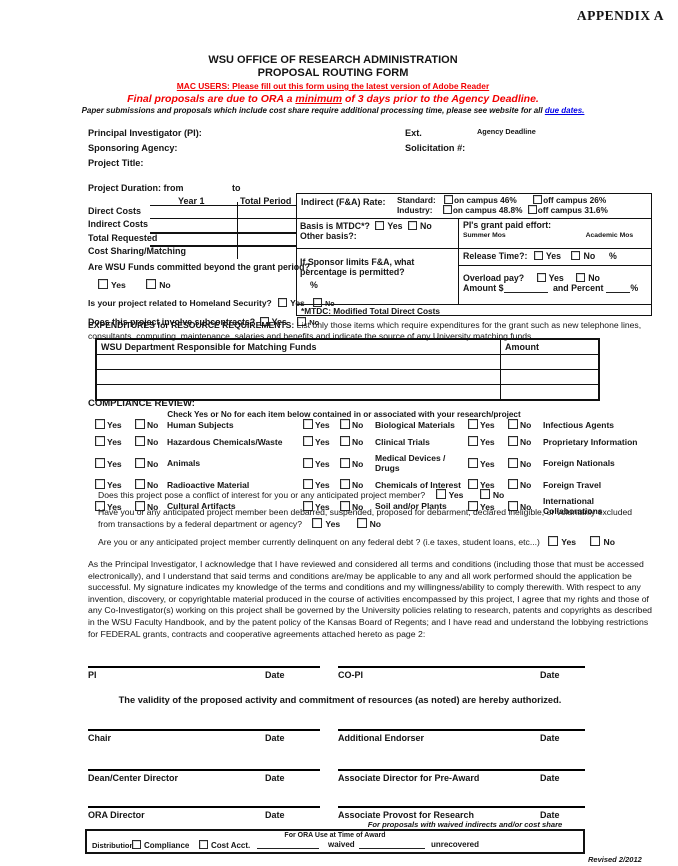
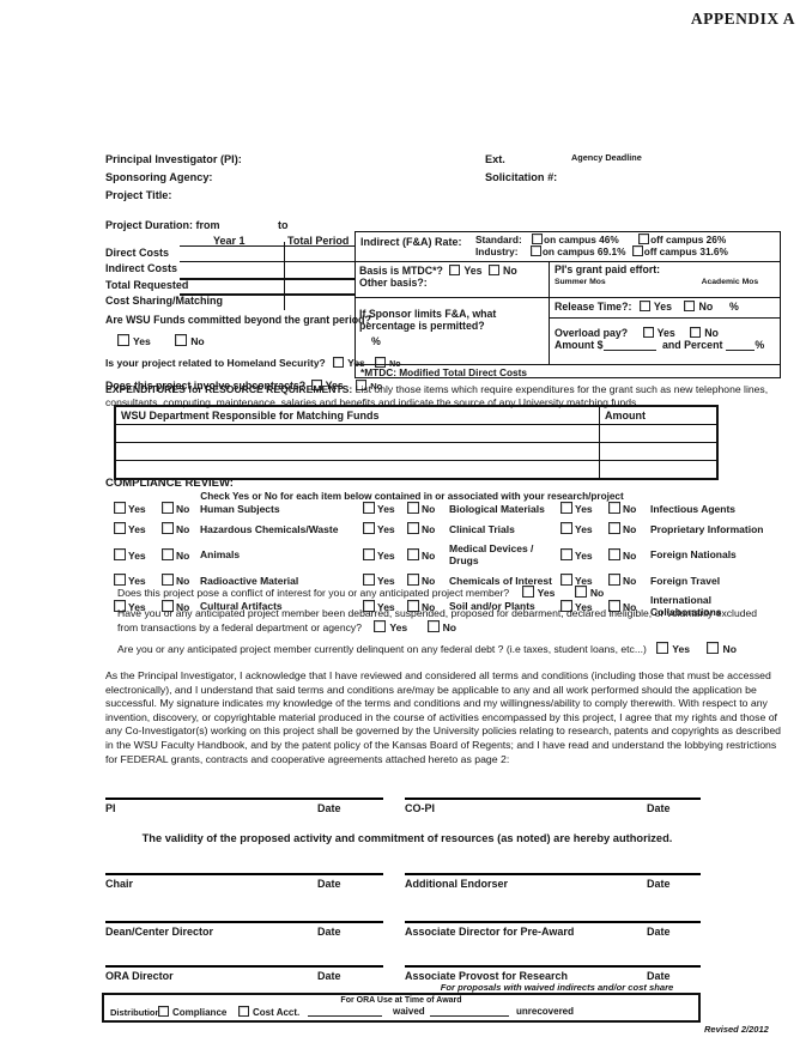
  APPENDIX A
- WSU OFFICE OF RESEARCH ADMINISTRATION
- PROPOSAL ROUTING FORM
- MAC USERS: Please fill out this form using the latest version of Adobe Reader
- Final proposals are due to ORA a minimum of 3 days prior to the Agency Deadline.
- Paper submissions and proposals which include cost share require additional processing time, please see website for all due dates.
  Principal Investigator (PI):
  Ext.
  Agency Deadline
  Sponsoring Agency:
  Solicitation #:
  Project Title:
  Project Duration: from
  to
  Year 1
  Total Period
  Direct Costs
  Indirect Costs
  Total Requested
  Cost Sharing/Matching
  Are WSU Funds committed beyond the grant period?
  Yes No
  Is your project related to Homeland Security? Yes
  Does this project involve subcontracts? Yes No
  Indirect (F&A) Rate:
  Standard: on campus 46% off campus 26%
- Industry: on campus 48.8% off campus 31.6%
+ Industry: on campus 69.1% off campus 31.6%
  Basis is MTDC*? Yes No
  Other basis?:
  PI's grant paid effort:
  If Sponsor limits F&A, what
  percentage is permitted?
  %
  Release Time?: Yes No
  %
  Overload pay? Yes No
  Amount $ and Percent %
  *MTDC: Modified Total Direct Costs
  EXPENDITURES for RESOURCE REQUIREMENTS: List only those items which require expenditures for the grant such as new telephone lines, consultants, computing, maintenance, salaries and benefits and indicate the source of any University matching funds.
  WSU Department Responsible for Matching Funds	Amount
  COMPLIANCE REVIEW:
  Check Yes or No for each item below contained in or associated with your research/project
  Yes
  No
  Human Subjects
  Yes
  No
  Biological Materials
  Yes
  No
  Infectious Agents
  Yes
  No
  Hazardous Chemicals/Waste
  Yes
  No
  Clinical Trials
  Yes
  No
  Proprietary Information
  Yes
  No
  Animals
  Yes
  No
  Medical Devices / Drugs
  Yes
  No
  Foreign Nationals
  Yes
  No
  Radioactive Material
  Yes
  No
  Chemicals of Interest
  Yes
  No
  Foreign Travel
  Yes
  No
  Cultural Artifacts
  Yes
  No
  Soil and/or Plants
  Yes
  No
  International Collaborations
  Does this project pose a conflict of interest for you or any anticipated project member? Yes No
  Have you or any anticipated project member been debarred, suspended, proposed for debarment, declared ineligible, or voluntarily excluded from transactions by a federal department or agency? Yes No
  Are you or any anticipated project member currently delinquent on any federal debt ? (i.e taxes, student loans, etc...) Yes No
  As the Principal Investigator, I acknowledge that I have reviewed and considered all terms and conditions (including those that must be accessed electronically), and I understand that said terms and conditions are/may be applicable to any and all work performed should the application be successful. My signature indicates my knowledge of the terms and conditions and my willingness/ability to comply therewith. With respect to any invention, discovery, or copyrightable material produced in the course of activities encompassed by this project, I agree that my rights and those of any Co-Investigator(s) working on this project shall be governed by the University policies relating to research, patents and copyrights as described in the WSU Faculty Handbook, and by the patent policy of the Kansas Board of Regents; and I have read and understand the lobbying restrictions for FEDERAL grants, contracts and cooperative agreements attached hereto as page 2:
  PI
  Date
  CO-PI
  Date
  The validity of the proposed activity and commitment of resources (as noted) are hereby authorized.
  Chair
  Date
  Additional Endorser
  Date
  Dean/Center Director
  Date
  Associate Director for Pre-Award
  Date
  ORA Director
  Date
  Associate Provost for Research
  Date
  For proposals with waived indirects and/or cost share
  Distributio
  Compliance
  Cost Acct.
  waived
  unrecovered
  Revised 2/2012
